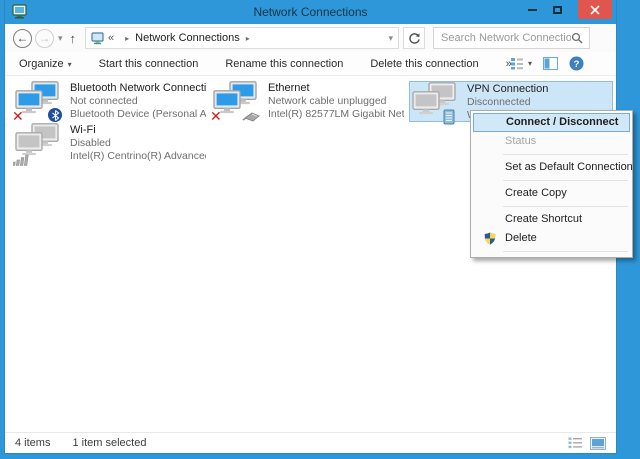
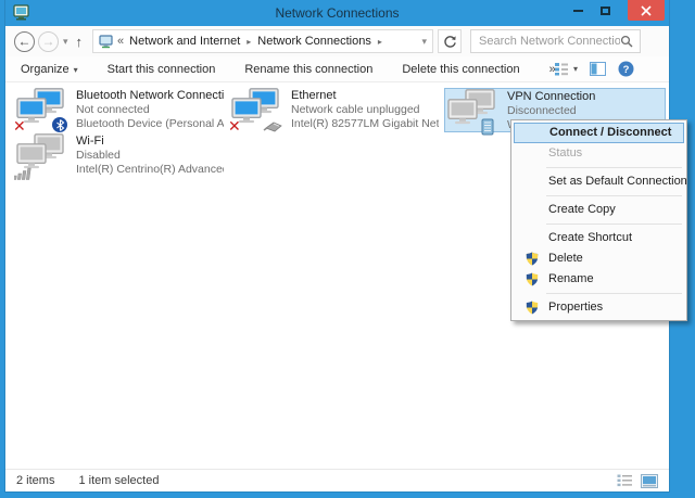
  Network Connections
  ←
  →
  ▾
  ↑
  «
+ Network and Internet
  ▸
  Network Connections
  ▸
  ▾
  Search Network Connectio
  Organize ▾
  Start this connection
  Rename this connection
  Delete this connection
  »
  ▾
  ?
  ✕
  Bluetooth Network Connecti
  Not connected
  Bluetooth Device (Personal A
  ✕
  Ethernet
  Network cable unplugged
  Intel(R) 82577LM Gigabit Net
  VPN Connection
  Disconnected
  Wi-Fi
  Disabled
  Intel(R) Centrino(R) Advance
- 4 items
+ 2 items
  1 item selected
  Connect / Disconnect
  Status
  Set as Default Connection
  Create Copy
  Create Shortcut
  Delete
+ Rename
+ Properties
